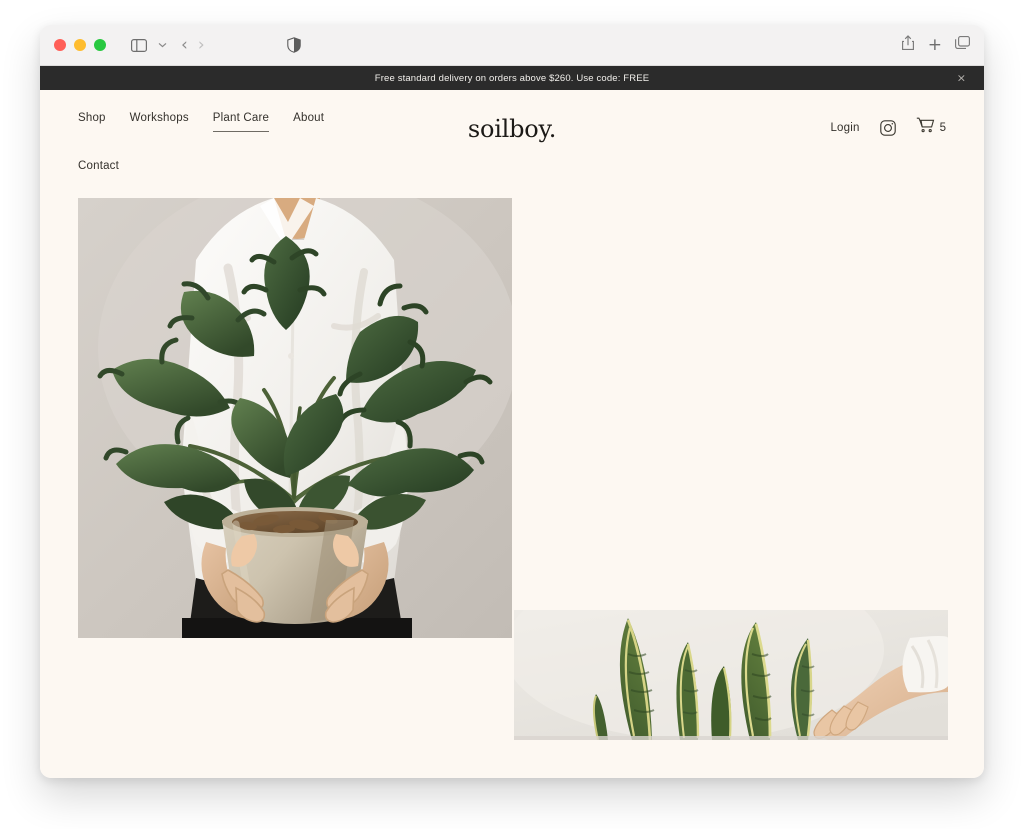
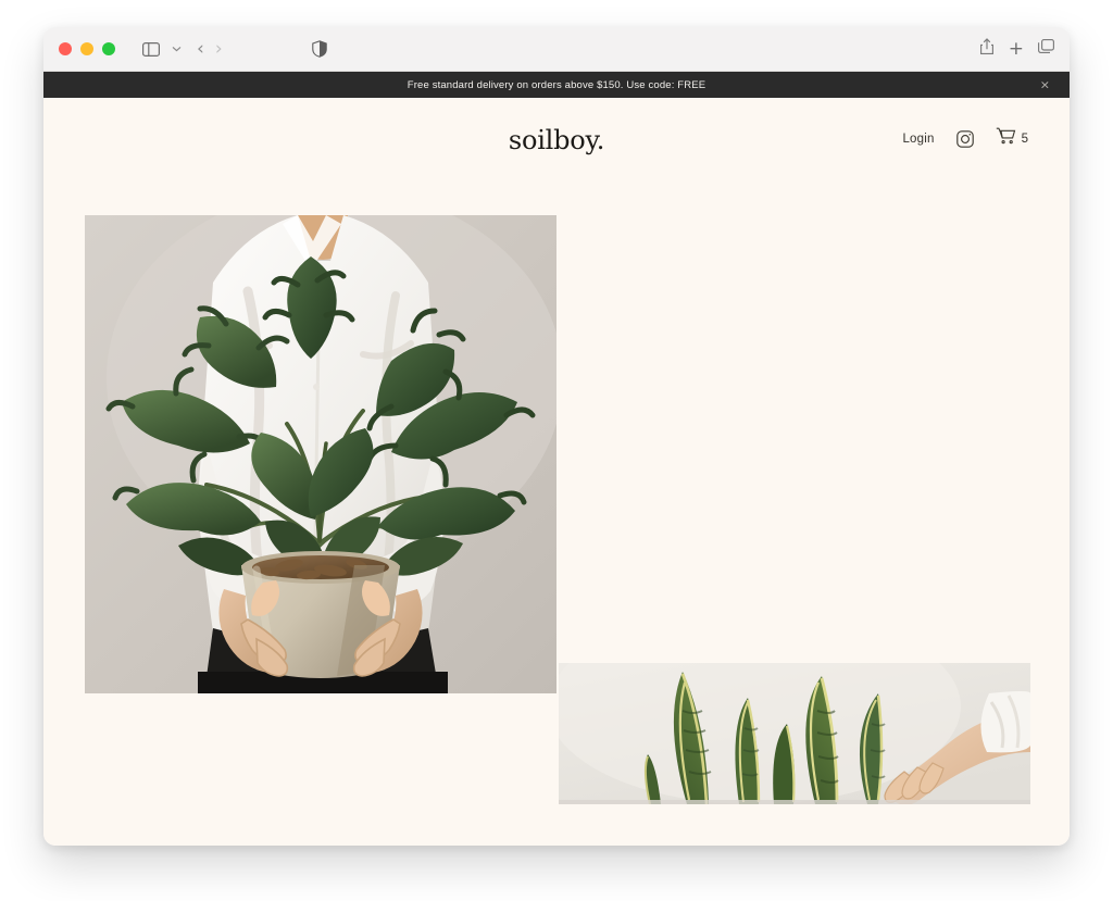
  ‹
  ›
  +
- Free standard delivery on orders above $260. Use code: FREE
+ Free standard delivery on orders above $150. Use code: FREE
  ×
- Shop
- Workshops
- Plant Care
- About
- Contact
  soilboy.
  Login
  5
